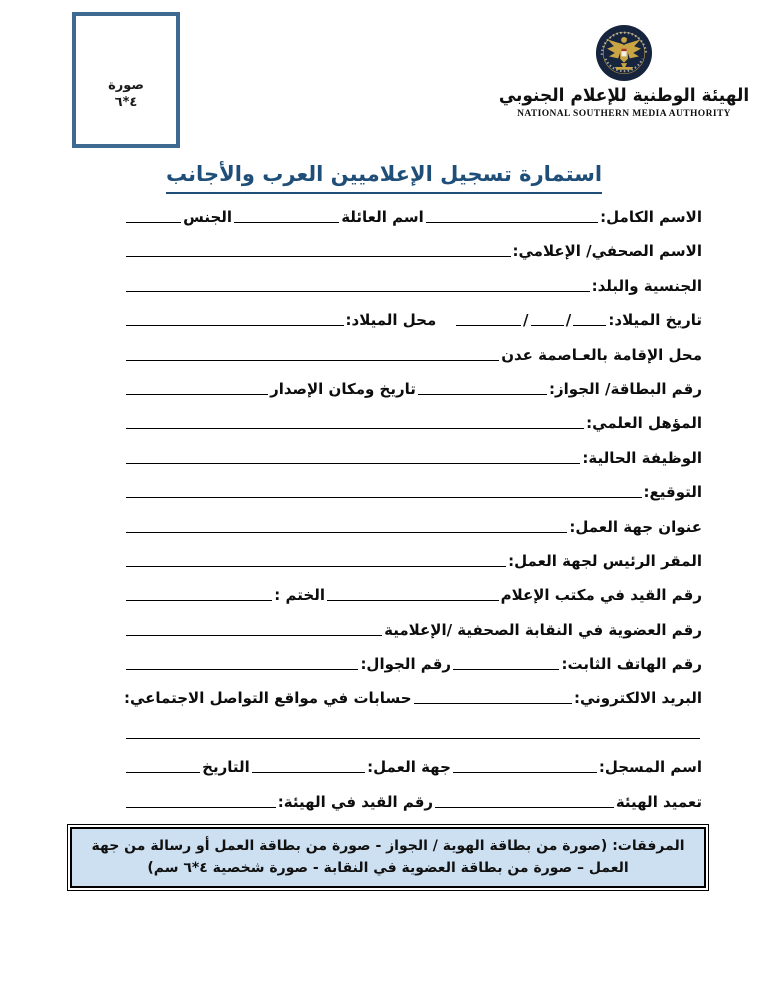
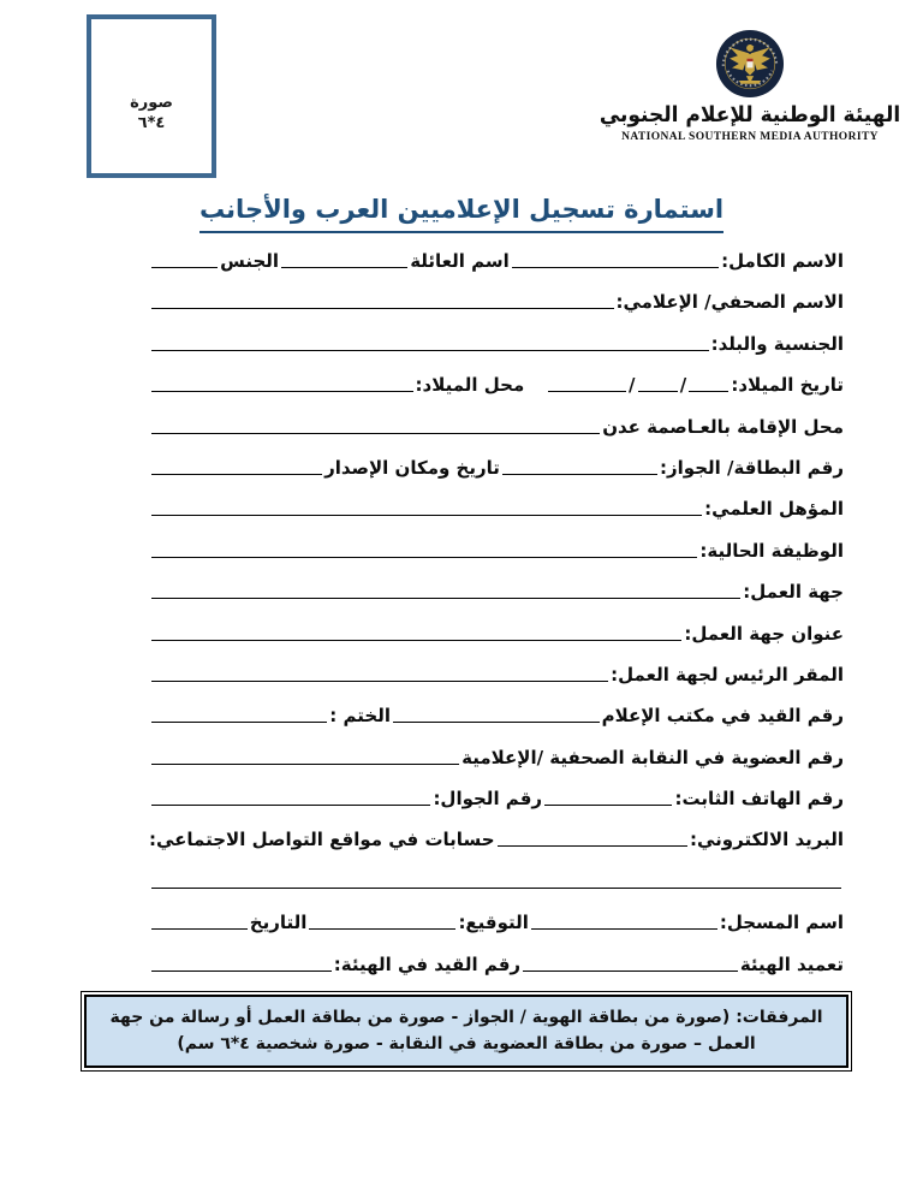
  صورة
  ٤*٦
  الهيئة الوطنية للإعلام الجنوبي
  NATIONAL SOUTHERN MEDIA AUTHORITY
  استمارة تسجيل الإعلاميين العرب والأجانب
  الاسم الكامل:
  اسم العائلة
  الجنس
  الاسم الصحفي/ الإعلامي:
  الجنسية والبلد:
  تاريخ الميلاد:
  /
  /
  محل الميلاد:
  محل الإقامة بالعـاصمة عدن
  رقم البطاقة/ الجواز:
  تاريخ ومكان الإصدار
  المؤهل العلمي:
  الوظيفة الحالية:
- التوقيع:
+ جهة العمل:
  عنوان جهة العمل:
  المقر الرئيس لجهة العمل:
  رقم القيد في مكتب الإعلام
  الختم :
  رقم العضوية في النقابة الصحفية /الإعلامية
  رقم الهاتف الثابت:
  رقم الجوال:
  البريد الالكتروني:
  حسابات في مواقع التواصل الاجتماعي:
  اسم المسجل:
- جهة العمل:
+ التوقيع:
  التاريخ
  تعميد الهيئة
  رقم القيد في الهيئة:
  المرفقات: (صورة من بطاقة الهوية / الجواز - صورة من بطاقة العمل أو رسالة من جهة العمل – صورة من بطاقة العضوية في النقابة - صورة شخصية ٤*٦ سم)
